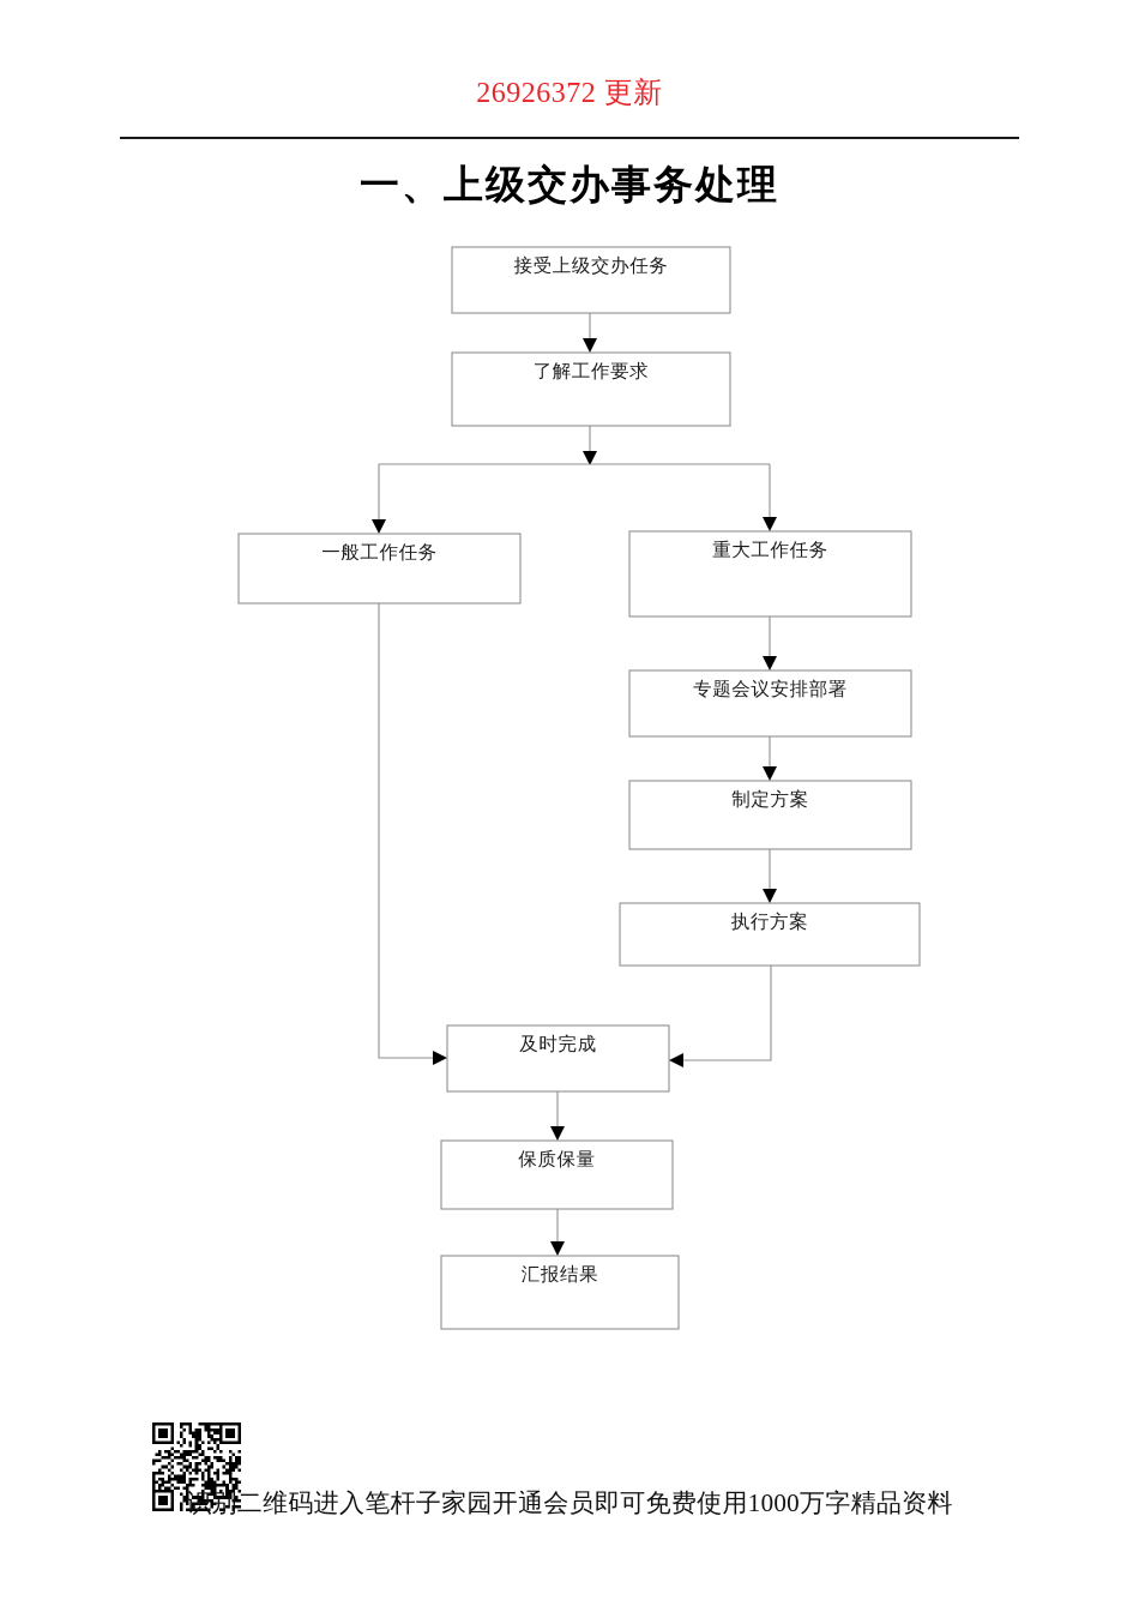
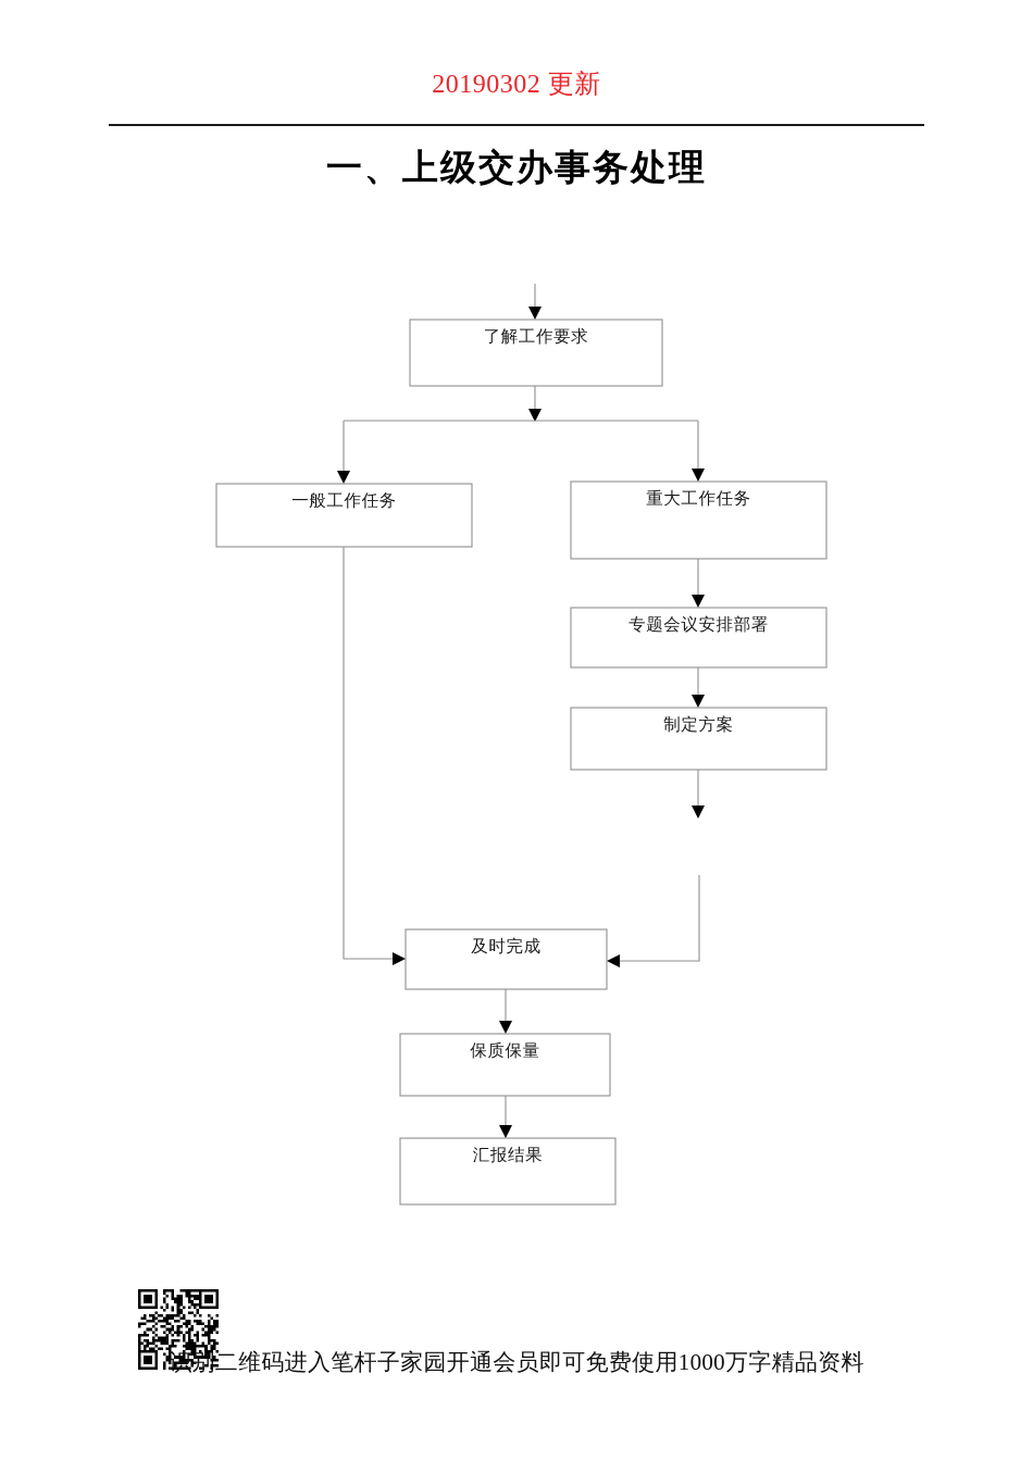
- 26926372 更新
+ 20190302 更新
  一、上级交办事务处理
- 接受上级交办任务
  了解工作要求
  一般工作任务
  重大工作任务
  专题会议安排部署
  制定方案
- 执行方案
  及时完成
  保质保量
  汇报结果
  识别二维码进入笔杆子家园开通会员即可免费使用1000万字精品资料
